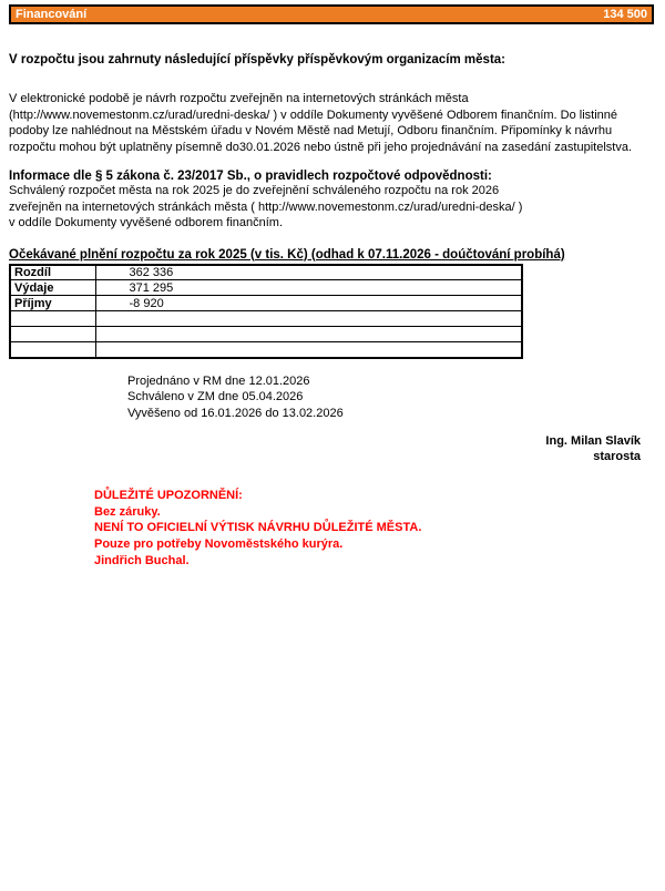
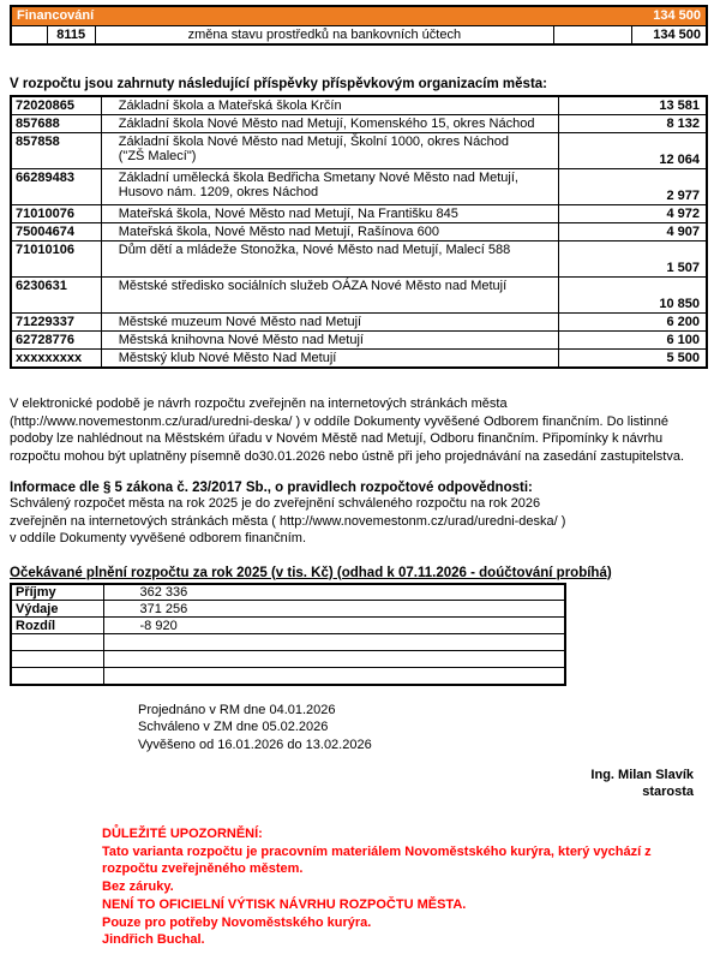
  Financování 134 500
+ 	8115	změna stavu prostředků na bankovních účtech		134 500
  V rozpočtu jsou zahrnuty následující příspěvky příspěvkovým organizacím města:
+ 72020865	Základní škola a Mateřská škola Krčín	13 581
+ 857688	Základní škola Nové Město nad Metují, Komenského 15, okres Náchod	8 132
+ 857858	Základní škola Nové Město nad Metují, Školní 1000, okres Náchod ("ZŠ Malecí")	12 064
+ 66289483	Základní umělecká škola Bedřicha Smetany Nové Město nad Metují, Husovo nám. 1209, okres Náchod	2 977
+ 71010076	Mateřská škola, Nové Město nad Metují, Na Františku 845	4 972
+ 75004674	Mateřská škola, Nové Město nad Metují, Rašínova 600	4 907
+ 71010106	Dům dětí a mládeže Stonožka, Nové Město nad Metují, Malecí 588	1 507
+ 6230631	Městské středisko sociálních služeb OÁZA Nové Město nad Metují	10 850
+ 71229337	Městské muzeum Nové Město nad Metují	6 200
+ 62728776	Městská knihovna Nové Město nad Metují	6 100
+ xxxxxxxxx	Městský klub Nové Město Nad Metují	5 500
  V elektronické podobě je návrh rozpočtu zveřejněn na internetových stránkách města
  (http://www.novemestonm.cz/urad/uredni-deska/ ) v oddíle Dokumenty vyvěšené Odborem finančním. Do listinné
  podoby lze nahlédnout na Městském úřadu v Novém Městě nad Metují, Odboru finančním. Připomínky k návrhu
  rozpočtu mohou být uplatněny písemně do30.01.2026 nebo ústně při jeho projednávání na zasedání zastupitelstva.
  Informace dle § 5 zákona č. 23/2017 Sb., o pravidlech rozpočtové odpovědnosti:
  Schválený rozpočet města na rok 2025 je do zveřejnění schváleného rozpočtu na rok 2026
  zveřejněn na internetových stránkách města ( http://www.novemestonm.cz/urad/uredni-deska/ )
  v oddíle Dokumenty vyvěšené odborem finančním.
  Očekávané plnění rozpočtu za rok 2025 (v tis. Kč) (odhad k 07.11.2026 - doúčtování probíhá)
- Rozdíl	362 336
+ Příjmy	362 336
- Výdaje	371 295
+ Výdaje	371 256
- Příjmy	-8 920
+ Rozdíl	-8 920
- Projednáno v RM dne 12.01.2026
+ Projednáno v RM dne 04.01.2026
- Schváleno v ZM dne 05.04.2026
+ Schváleno v ZM dne 05.02.2026
  Vyvěšeno od 16.01.2026 do 13.02.2026
  Ing. Milan Slavík
  starosta
  DŮLEŽITÉ UPOZORNĚNÍ:
+ Tato varianta rozpočtu je pracovním materiálem Novoměstského kurýra, který vychází z
+ rozpočtu zveřejněného městem.
  Bez záruky.
- NENÍ TO OFICIELNÍ VÝTISK NÁVRHU DŮLEŽITÉ MĚSTA.
+ NENÍ TO OFICIELNÍ VÝTISK NÁVRHU ROZPOČTU MĚSTA.
  Pouze pro potřeby Novoměstského kurýra.
  Jindřich Buchal.
